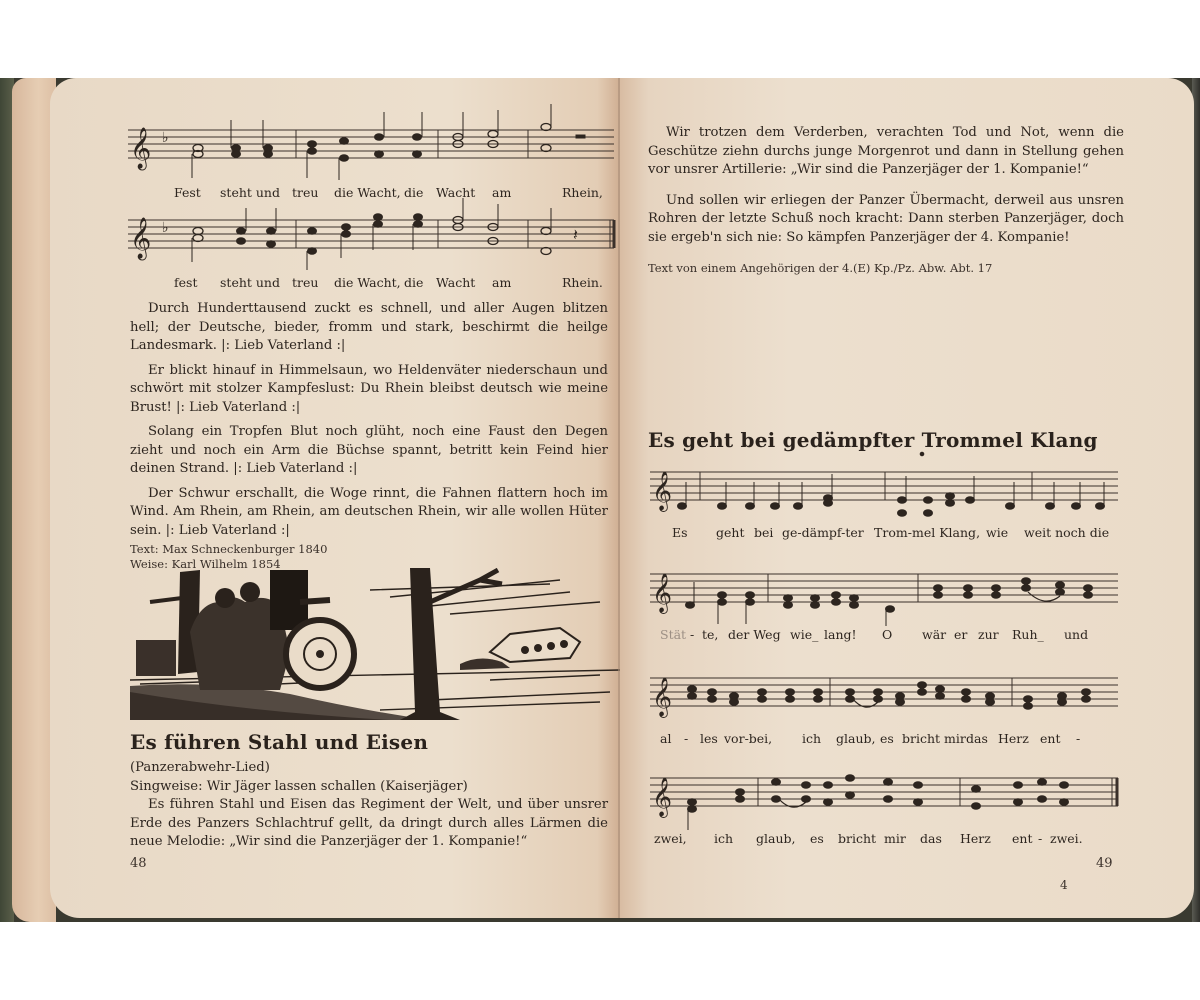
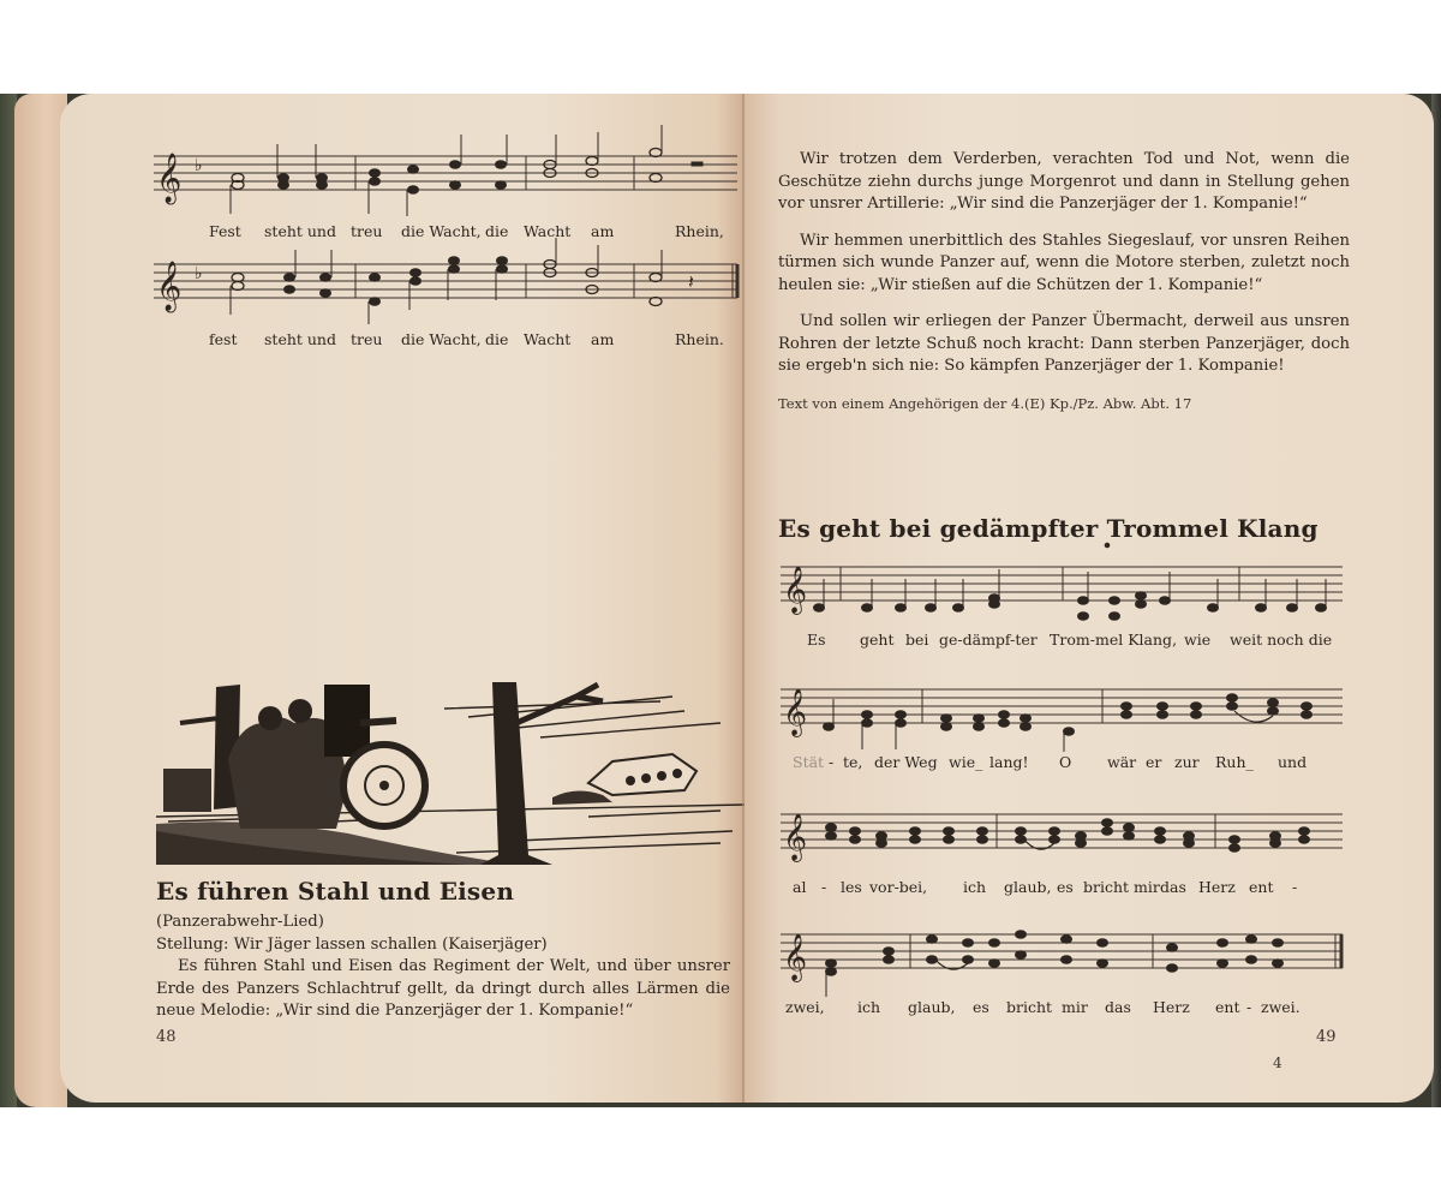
  𝄞
  ♭
  Fest
  steht und
  treu
  die Wacht,
  die
  Wacht
  am
  Rhein,
  𝄞
  ♭
  𝄽
  fest
  steht und
  treu
  die Wacht,
  die
  Wacht
  am
  Rhein.
- Durch Hunderttausend zuckt es schnell, und aller Augen blitzen hell; der Deutsche, bieder, fromm und stark, beschirmt die heilge Landesmark. |: Lieb Vaterland :|
- Er blickt hinauf in Himmelsaun, wo Heldenväter niederschaun und schwört mit stolzer Kampfeslust: Du Rhein bleibst deutsch wie meine Brust! |: Lieb Vaterland :|
- Solang ein Tropfen Blut noch glüht, noch eine Faust den Degen zieht und noch ein Arm die Büchse spannt, betritt kein Feind hier deinen Strand. |: Lieb Vaterland :|
- Der Schwur erschallt, die Woge rinnt, die Fahnen flattern hoch im Wind. Am Rhein, am Rhein, am deutschen Rhein, wir alle wollen Hüter sein. |: Lieb Vaterland :|
- Text: Max Schneckenburger 1840
- Weise: Karl Wilhelm 1854
  Es führen Stahl und Eisen
  (Panzerabwehr-Lied)
- Singweise: Wir Jäger lassen schallen (Kaiserjäger)
+ Stellung: Wir Jäger lassen schallen (Kaiserjäger)
  Es führen Stahl und Eisen das Regiment der Welt, und über unsrer Erde des Panzers Schlachtruf gellt, da dringt durch alles Lärmen die neue Melodie: „Wir sind die Panzerjäger der 1. Kompanie!“
  48
  Wir trotzen dem Verderben, verachten Tod und Not, wenn die Geschütze ziehn durchs junge Morgenrot und dann in Stellung gehen vor unsrer Artillerie: „Wir sind die Panzerjäger der 1. Kompanie!“
+ Wir hemmen unerbittlich des Stahles Siegeslauf, vor unsren Reihen türmen sich wunde Panzer auf, wenn die Motore sterben, zuletzt noch heulen sie: „Wir stießen auf die Schützen der 1. Kompanie!“
- Und sollen wir erliegen der Panzer Übermacht, derweil aus unsren Rohren der letzte Schuß noch kracht: Dann sterben Panzerjäger, doch sie ergeb'n sich nie: So kämpfen Panzerjäger der 4. Kompanie!
+ Und sollen wir erliegen der Panzer Übermacht, derweil aus unsren Rohren der letzte Schuß noch kracht: Dann sterben Panzerjäger, doch sie ergeb'n sich nie: So kämpfen Panzerjäger der 1. Kompanie!
  Text von einem Angehörigen der 4.(E) Kp./Pz. Abw. Abt. 17
  Es geht bei gedämpfter Trommel Klang
  𝄞
  Es
  geht
  bei
  ge-dämpf-ter
  Trom-
  mel Klang,
  wie
  weit noch die
  𝄞
  Stät
  -
  te,
  der Weg
  wie_
  lang!
  O
  wär
  er
  zur
  Ruh_
  und
  𝄞
  al
  -
  les
  vor-bei,
  ich
  glaub,
  es
  bricht mir
  das
  Herz
  ent
  -
  𝄞
  zwei,
  ich
  glaub,
  es
  bricht
  mir
  das
  Herz
  ent
  -
  zwei.
  49
  4
